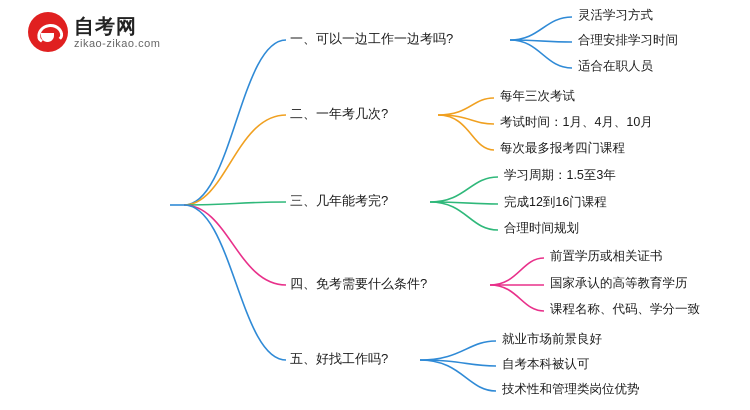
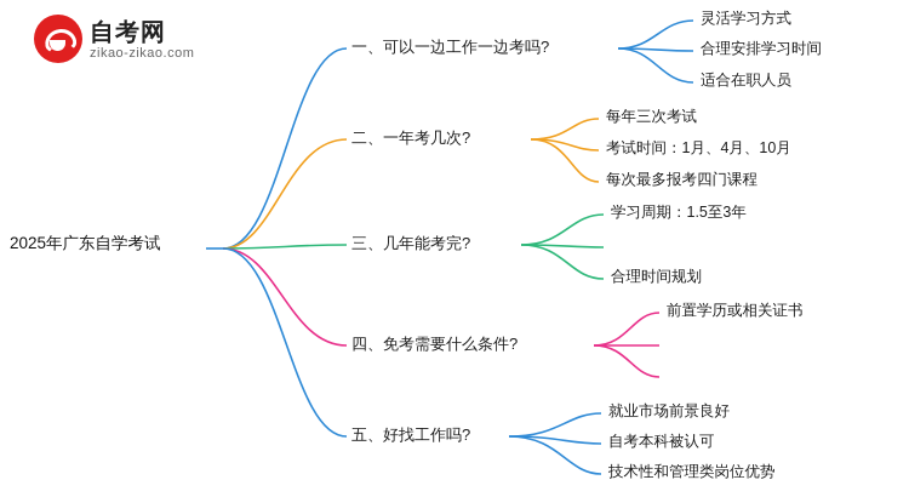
  自考网
  zikao-zikao.com
+ 2025年广东自学考试
  一、可以一边工作一边考吗?
  灵活学习方式
  合理安排学习时间
  适合在职人员
  二、一年考几次?
  每年三次考试
  考试时间：1月、4月、10月
  每次最多报考四门课程
  三、几年能考完?
  学习周期：1.5至3年
- 完成12到16门课程
  合理时间规划
  四、免考需要什么条件?
  前置学历或相关证书
- 国家承认的高等教育学历
- 课程名称、代码、学分一致
  五、好找工作吗?
  就业市场前景良好
  自考本科被认可
  技术性和管理类岗位优势
